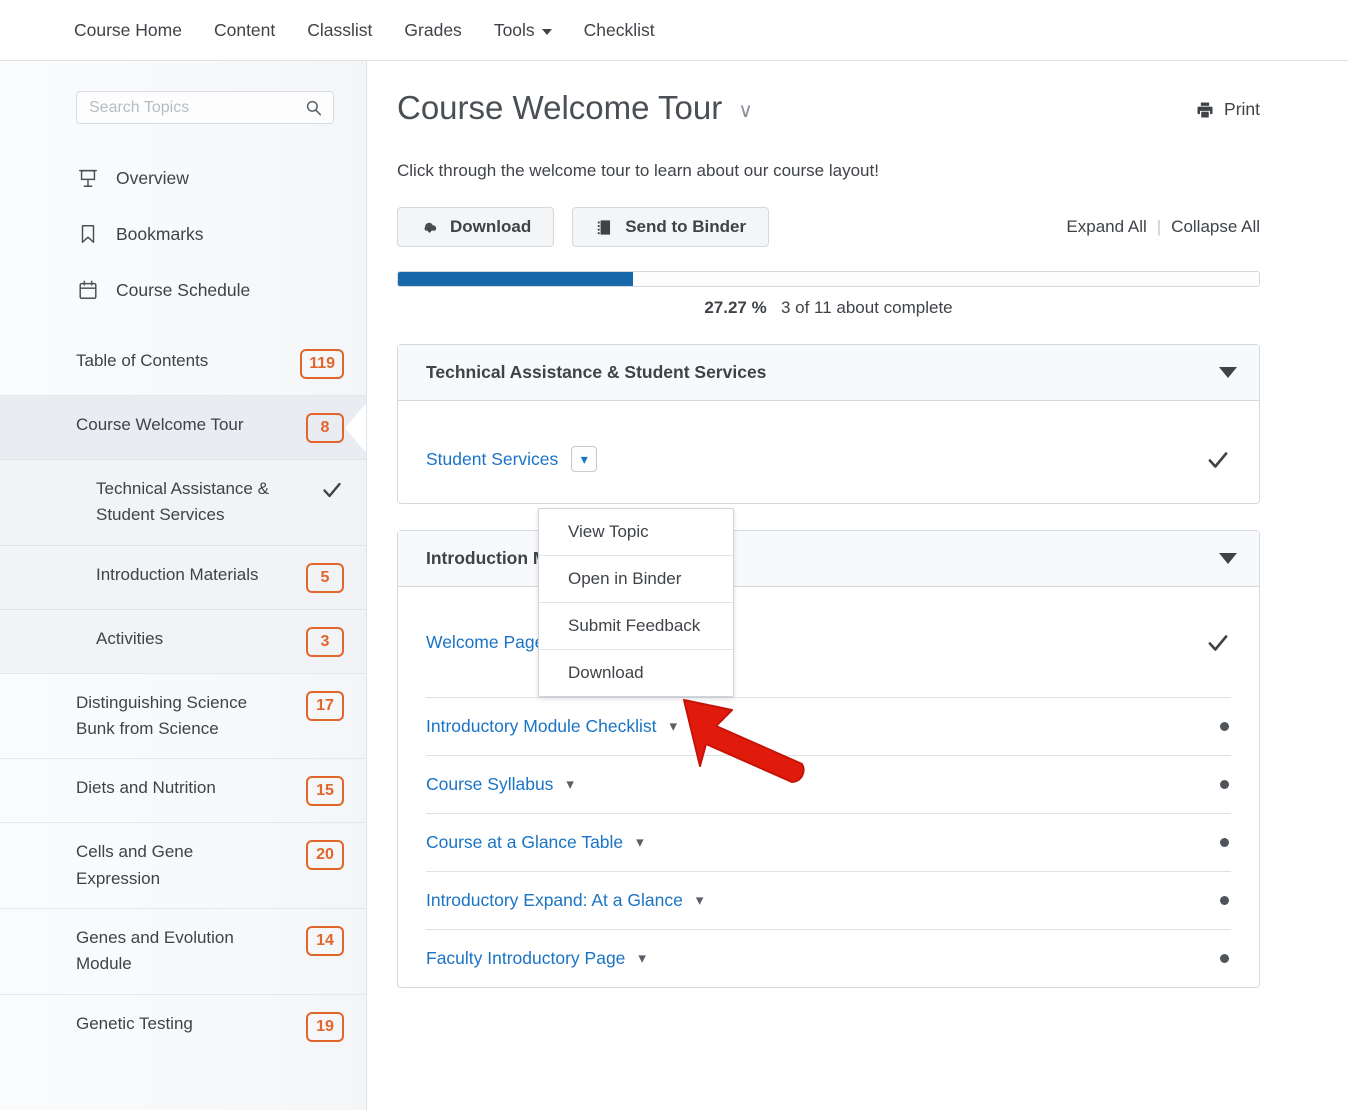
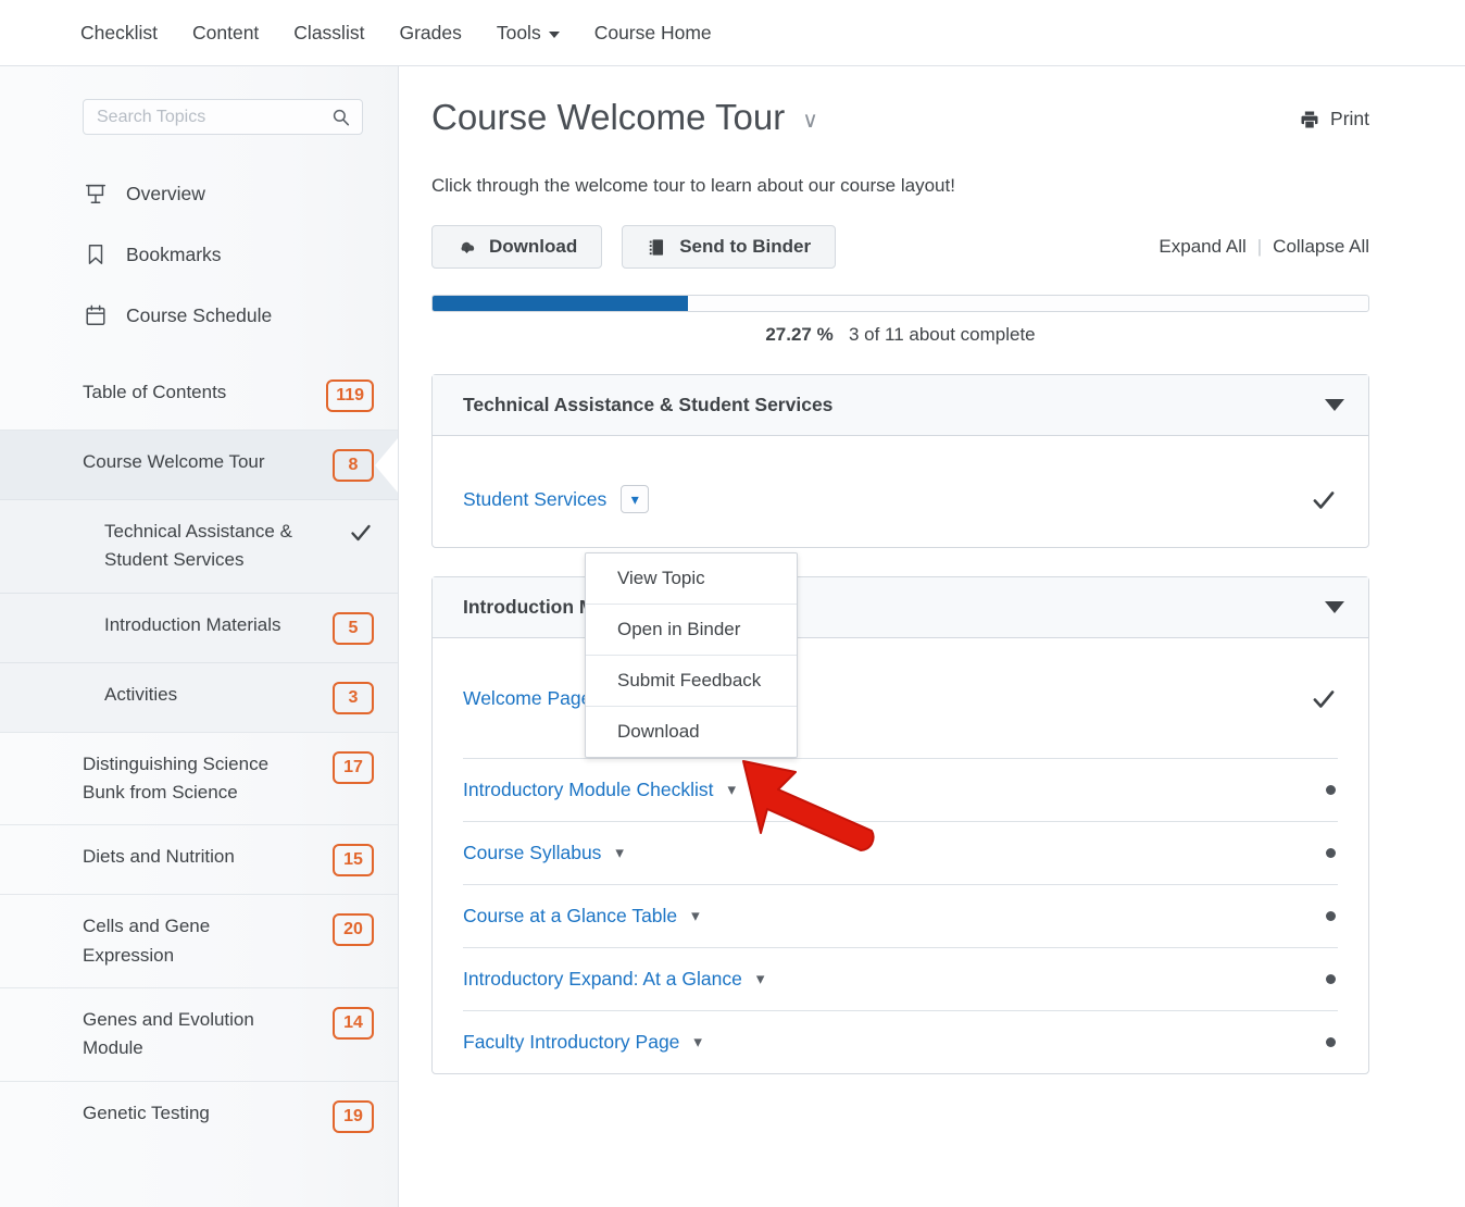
- Course Home
+ Checklist
  Content
  Classlist
  Grades
  Tools
- Checklist
+ Course Home
  Search Topics
  Overview
  Bookmarks
  Course Schedule
  Table of Contents
  119
  Course Welcome Tour
  8
  Technical Assistance & Student Services
  Introduction Materials
  5
  Activities
  3
  Distinguishing Science Bunk from Science
  17
  Diets and Nutrition
  15
  Cells and Gene Expression
  20
  Genes and Evolution Module
  14
  Genetic Testing
  19
  Course Welcome Tour
  ∨
  Print
  Click through the welcome tour to learn about our course layout!
  Download
  Send to Binder
  Expand All
  |
  Collapse All
  27.27 % 3 of 11 about complete
  Technical Assistance & Student Services
  Student Services
  ▾
  Welcome Pag
  Introductory Module Checklist
  ▾
  Course Syllabus
  ▾
  Course at a Glance Table
  ▾
  Introductory Expand: At a Glance
  ▾
  Faculty Introductory Page
  ▾
  View Topic
  Open in Binder
  Submit Feedback
  Download
